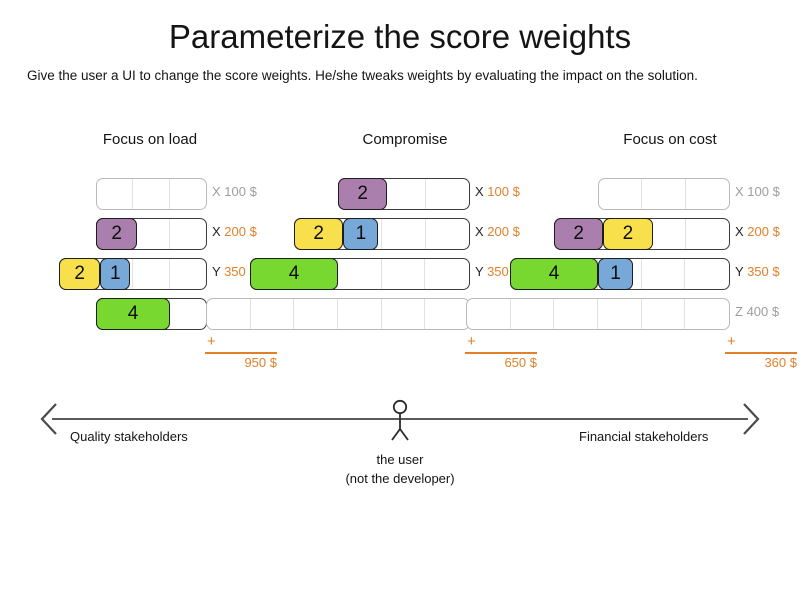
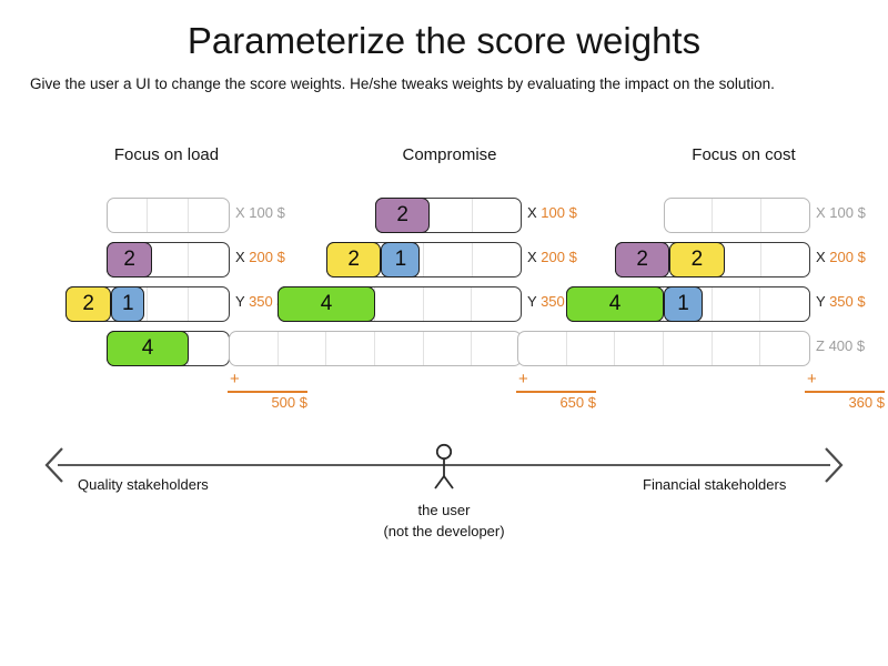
  Parameterize the score weights
  Give the user a UI to change the score weights. He/she tweaks weights by evaluating the impact on the solution.
  Focus on load
  Compromise
  Focus on cost
  X 100 $
  2
  X 200 $
  2
  1
  Y 350
  4
  +
- 950 $
+ 500 $
  2
  X 100 $
  2
  1
  X 200 $
  4
  Y 350
  +
  650 $
  X 100 $
  2
  2
  X 200 $
  4
  1
  Y 350 $
  Z 400 $
  +
  360 $
  Quality stakeholders
  Financial stakeholders
  the user
  (not the developer)
